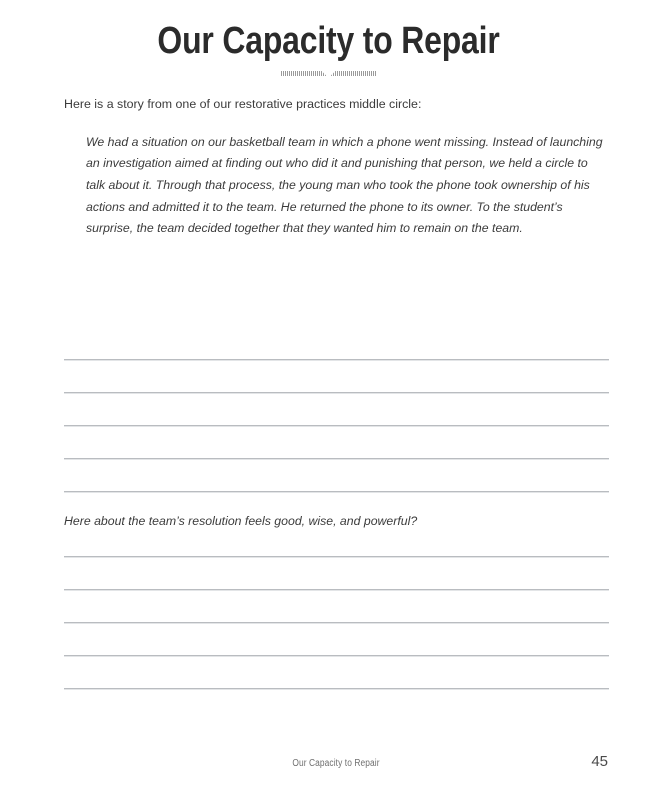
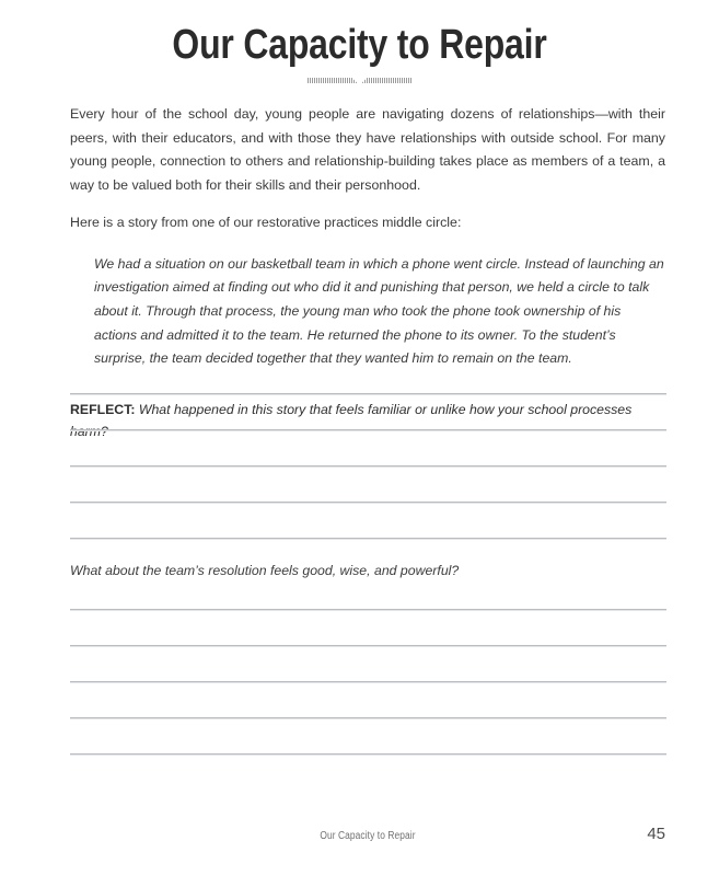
  Our Capacity to Repair
+ Every hour of the school day, young people are navigating dozens of relationships—with their peers, with their educators, and with those they have relationships with outside school. For many young people, connection to others and relationship-building takes place as members of a team, a way to be valued both for their skills and their personhood.
  Here is a story from one of our restorative practices middle circle:
- We had a situation on our basketball team in which a phone went missing. Instead of launching an investigation aimed at finding out who did it and punishing that person, we held a circle to talk about it. Through that process, the young man who took the phone took ownership of his actions and admitted it to the team. He returned the phone to its owner. To the student’s surprise, the team decided together that they wanted him to remain on the team.
+ We had a situation on our basketball team in which a phone went circle. Instead of launching an investigation aimed at finding out who did it and punishing that person, we held a circle to talk about it. Through that process, the young man who took the phone took ownership of his actions and admitted it to the team. He returned the phone to its owner. To the student’s surprise, the team decided together that they wanted him to remain on the team.
+ REFLECT: What happened in this story that feels familiar or unlike how your school processes harm?
- Here about the team’s resolution feels good, wise, and powerful?
+ What about the team’s resolution feels good, wise, and powerful?
  Our Capacity to Repair
  45
